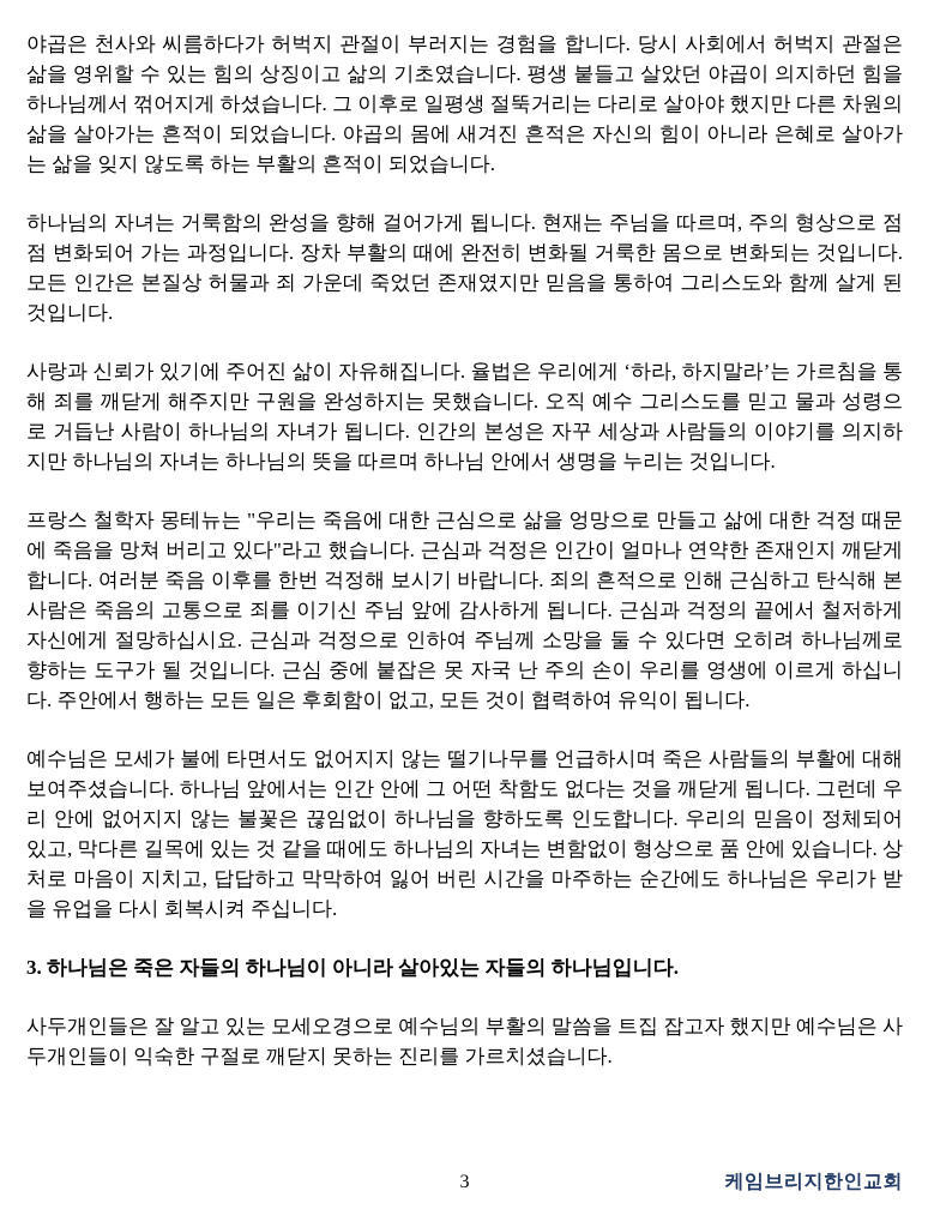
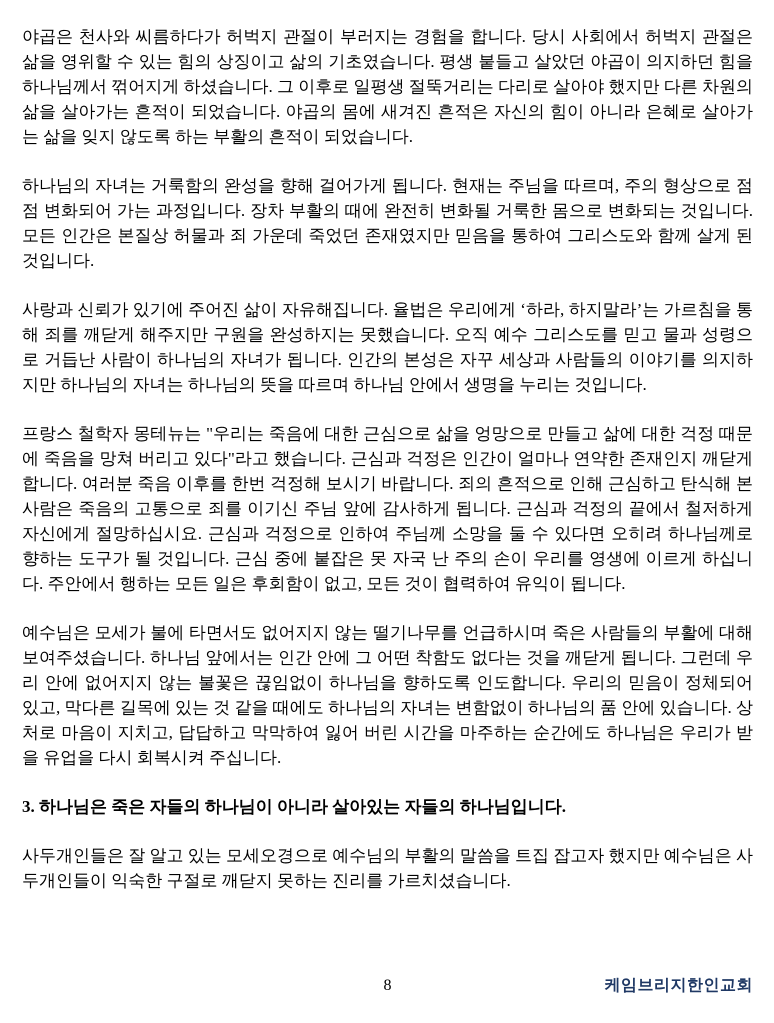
  야곱은 천사와 씨름하다가 허벅지 관절이 부러지는 경험을 합니다. 당시 사회에서 허벅지 관절은 삶을 영위할 수 있는 힘의 상징이고 삶의 기초였습니다. 평생 붙들고 살았던 야곱이 의지하던 힘을 하나님께서 꺾어지게 하셨습니다. 그 이후로 일평생 절뚝거리는 다리로 살아야 했지만 다른 차원의 삶을 살아가는 흔적이 되었습니다. 야곱의 몸에 새겨진 흔적은 자신의 힘이 아니라 은혜로 살아가는 삶을 잊지 않도록 하는 부활의 흔적이 되었습니다.
  하나님의 자녀는 거룩함의 완성을 향해 걸어가게 됩니다. 현재는 주님을 따르며, 주의 형상으로 점점 변화되어 가는 과정입니다. 장차 부활의 때에 완전히 변화될 거룩한 몸으로 변화되는 것입니다. 모든 인간은 본질상 허물과 죄 가운데 죽었던 존재였지만 믿음을 통하여 그리스도와 함께 살게 된 것입니다.
  사랑과 신뢰가 있기에 주어진 삶이 자유해집니다. 율법은 우리에게 ‘하라, 하지말라’는 가르침을 통해 죄를 깨닫게 해주지만 구원을 완성하지는 못했습니다. 오직 예수 그리스도를 믿고 물과 성령으로 거듭난 사람이 하나님의 자녀가 됩니다. 인간의 본성은 자꾸 세상과 사람들의 이야기를 의지하지만 하나님의 자녀는 하나님의 뜻을 따르며 하나님 안에서 생명을 누리는 것입니다.
  프랑스 철학자 몽테뉴는 "우리는 죽음에 대한 근심으로 삶을 엉망으로 만들고 삶에 대한 걱정 때문에 죽음을 망쳐 버리고 있다"라고 했습니다. 근심과 걱정은 인간이 얼마나 연약한 존재인지 깨닫게 합니다. 여러분 죽음 이후를 한번 걱정해 보시기 바랍니다. 죄의 흔적으로 인해 근심하고 탄식해 본 사람은 죽음의 고통으로 죄를 이기신 주님 앞에 감사하게 됩니다. 근심과 걱정의 끝에서 철저하게 자신에게 절망하십시요. 근심과 걱정으로 인하여 주님께 소망을 둘 수 있다면 오히려 하나님께로 향하는 도구가 될 것입니다. 근심 중에 붙잡은 못 자국 난 주의 손이 우리를 영생에 이르게 하십니다. 주안에서 행하는 모든 일은 후회함이 없고, 모든 것이 협력하여 유익이 됩니다.
- 예수님은 모세가 불에 타면서도 없어지지 않는 떨기나무를 언급하시며 죽은 사람들의 부활에 대해 보여주셨습니다. 하나님 앞에서는 인간 안에 그 어떤 착함도 없다는 것을 깨닫게 됩니다. 그런데 우리 안에 없어지지 않는 불꽃은 끊임없이 하나님을 향하도록 인도합니다. 우리의 믿음이 정체되어 있고, 막다른 길목에 있는 것 같을 때에도 하나님의 자녀는 변함없이 형상으로 품 안에 있습니다. 상처로 마음이 지치고, 답답하고 막막하여 잃어 버린 시간을 마주하는 순간에도 하나님은 우리가 받을 유업을 다시 회복시켜 주십니다.
+ 예수님은 모세가 불에 타면서도 없어지지 않는 떨기나무를 언급하시며 죽은 사람들의 부활에 대해 보여주셨습니다. 하나님 앞에서는 인간 안에 그 어떤 착함도 없다는 것을 깨닫게 됩니다. 그런데 우리 안에 없어지지 않는 불꽃은 끊임없이 하나님을 향하도록 인도합니다. 우리의 믿음이 정체되어 있고, 막다른 길목에 있는 것 같을 때에도 하나님의 자녀는 변함없이 하나님의 품 안에 있습니다. 상처로 마음이 지치고, 답답하고 막막하여 잃어 버린 시간을 마주하는 순간에도 하나님은 우리가 받을 유업을 다시 회복시켜 주십니다.
  3. 하나님은 죽은 자들의 하나님이 아니라 살아있는 자들의 하나님입니다.
  사두개인들은 잘 알고 있는 모세오경으로 예수님의 부활의 말씀을 트집 잡고자 했지만 예수님은 사두개인들이 익숙한 구절로 깨닫지 못하는 진리를 가르치셨습니다.
- 3
+ 8
  케임브리지한인교회
